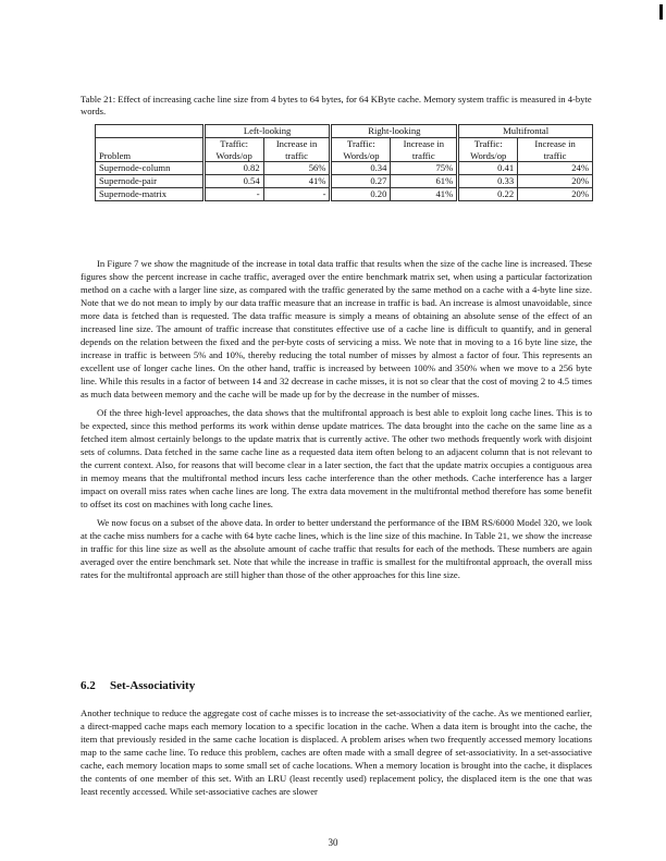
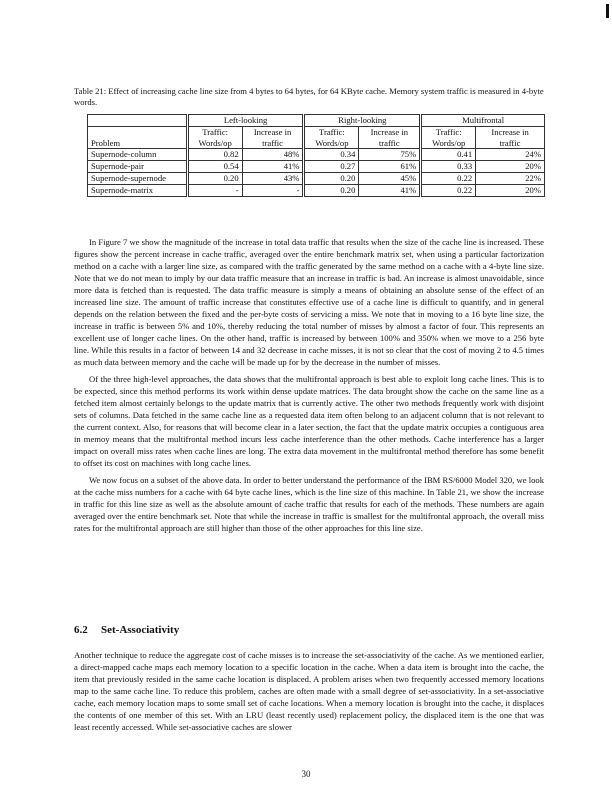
  Table 21: Effect of increasing cache line size from 4 bytes to 64 bytes, for 64 KByte cache. Memory system traffic is measured in 4-byte words.
  	Left-looking	Right-looking	Multifrontal
  Problem	Traffic:Words/op	Increase intraffic	Traffic:Words/op	Increase intraffic	Traffic:Words/op	Increase intraffic
- Supernode-column	0.82	56%	0.34	75%	0.41	24%
+ Supernode-column	0.82	48%	0.34	75%	0.41	24%
  Supernode-pair	0.54	41%	0.27	61%	0.33	20%
+ Supernode-supernode	0.20	43%	0.20	45%	0.22	22%
  Supernode-matrix	-	-	0.20	41%	0.22	20%
  In Figure 7 we show the magnitude of the increase in total data traffic that results when the size of the cache line is increased. These figures show the percent increase in cache traffic, averaged over the entire benchmark matrix set, when using a particular factorization method on a cache with a larger line size, as compared with the traffic generated by the same method on a cache with a 4-byte line size. Note that we do not mean to imply by our data traffic measure that an increase in traffic is bad. An increase is almost unavoidable, since more data is fetched than is requested. The data traffic measure is simply a means of obtaining an absolute sense of the effect of an increased line size. The amount of traffic increase that constitutes effective use of a cache line is difficult to quantify, and in general depends on the relation between the fixed and the per-byte costs of servicing a miss. We note that in moving to a 16 byte line size, the increase in traffic is between 5% and 10%, thereby reducing the total number of misses by almost a factor of four. This represents an excellent use of longer cache lines. On the other hand, traffic is increased by between 100% and 350% when we move to a 256 byte line. While this results in a factor of between 14 and 32 decrease in cache misses, it is not so clear that the cost of moving 2 to 4.5 times as much data between memory and the cache will be made up for by the decrease in the number of misses.
- Of the three high-level approaches, the data shows that the multifrontal approach is best able to exploit long cache lines. This is to be expected, since this method performs its work within dense update matrices. The data brought into the cache on the same line as a fetched item almost certainly belongs to the update matrix that is currently active. The other two methods frequently work with disjoint sets of columns. Data fetched in the same cache line as a requested data item often belong to an adjacent column that is not relevant to the current context. Also, for reasons that will become clear in a later section, the fact that the update matrix occupies a contiguous area in memoy means that the multifrontal method incurs less cache interference than the other methods. Cache interference has a larger impact on overall miss rates when cache lines are long. The extra data movement in the multifrontal method therefore has some benefit to offset its cost on machines with long cache lines.
+ Of the three high-level approaches, the data shows that the multifrontal approach is best able to exploit long cache lines. This is to be expected, since this method performs its work within dense update matrices. The data brought show the cache on the same line as a fetched item almost certainly belongs to the update matrix that is currently active. The other two methods frequently work with disjoint sets of columns. Data fetched in the same cache line as a requested data item often belong to an adjacent column that is not relevant to the current context. Also, for reasons that will become clear in a later section, the fact that the update matrix occupies a contiguous area in memoy means that the multifrontal method incurs less cache interference than the other methods. Cache interference has a larger impact on overall miss rates when cache lines are long. The extra data movement in the multifrontal method therefore has some benefit to offset its cost on machines with long cache lines.
  We now focus on a subset of the above data. In order to better understand the performance of the IBM RS/6000 Model 320, we look at the cache miss numbers for a cache with 64 byte cache lines, which is the line size of this machine. In Table 21, we show the increase in traffic for this line size as well as the absolute amount of cache traffic that results for each of the methods. These numbers are again averaged over the entire benchmark set. Note that while the increase in traffic is smallest for the multifrontal approach, the overall miss rates for the multifrontal approach are still higher than those of the other approaches for this line size.
  6.2 Set-Associativity
  Another technique to reduce the aggregate cost of cache misses is to increase the set-associativity of the cache. As we mentioned earlier, a direct-mapped cache maps each memory location to a specific location in the cache. When a data item is brought into the cache, the item that previously resided in the same cache location is displaced. A problem arises when two frequently accessed memory locations map to the same cache line. To reduce this problem, caches are often made with a small degree of set-associativity. In a set-associative cache, each memory location maps to some small set of cache locations. When a memory location is brought into the cache, it displaces the contents of one member of this set. With an LRU (least recently used) replacement policy, the displaced item is the one that was least recently accessed. While set-associative caches are slower
  30
